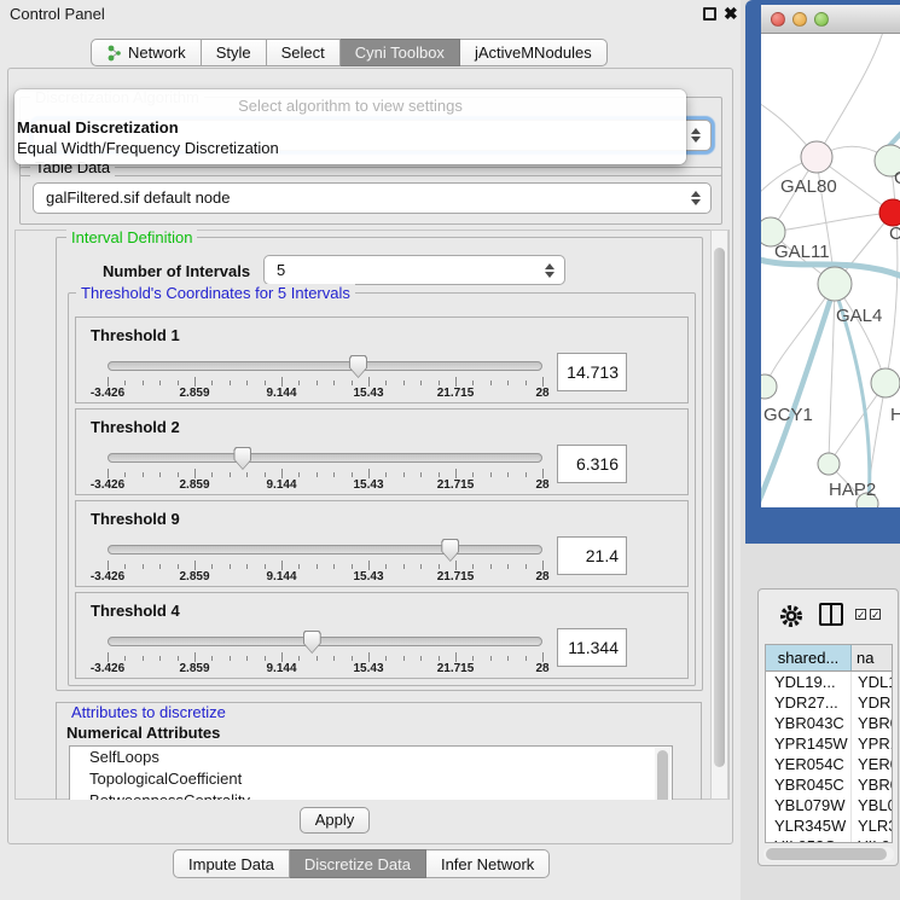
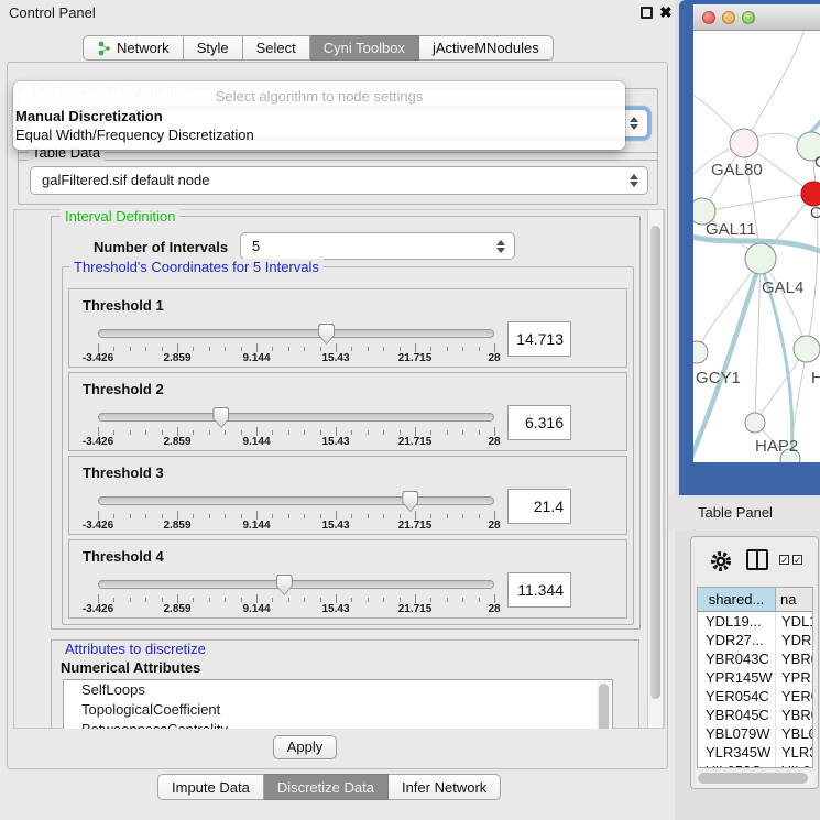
  Control Panel
  ✖
  Network
  Style
  Select
  Cyni Toolbox
  jActiveMNodules
- Select algorithm to view settings
+ Select algorithm to node settings
  Manual Discretization
  Equal Width/Frequency Discretization
  Table Data
  galFiltered.sif default node
  Interval Definition
  Number of Intervals
  5
  Threshold's Coordinates for 5 Intervals
  Threshold 1
  -3.426
  2.859
  9.144
  15.43
  21.715
  28
  14.713
  Threshold 2
  -3.426
  2.859
  9.144
  15.43
  21.715
  28
  6.316
- Threshold 9
+ Threshold 3
  -3.426
  2.859
  9.144
  15.43
  21.715
  28
  21.4
  Threshold 4
  -3.426
  2.859
  9.144
  15.43
  21.715
  28
  11.344
  Attributes to discretize
  Numerical Attributes
  SelfLoops
  TopologicalCoefficient
  Apply
  Impute Data
  Discretize Data
  Infer Network
  GAL80
  C
  GAL11
  GAL4
  GCY1
  H
  HAP2
+ Table Panel
  ✓
  ✓
  shared...
  na
  YDL19...
  YDL
  YDR27...
  YDR
  YBR043C
  YBR
  YPR145W
  YPR
  YER054C
  YER
  YBR045C
  YBR
  YBL079W
  YBL
  YLR345W
  YLR
